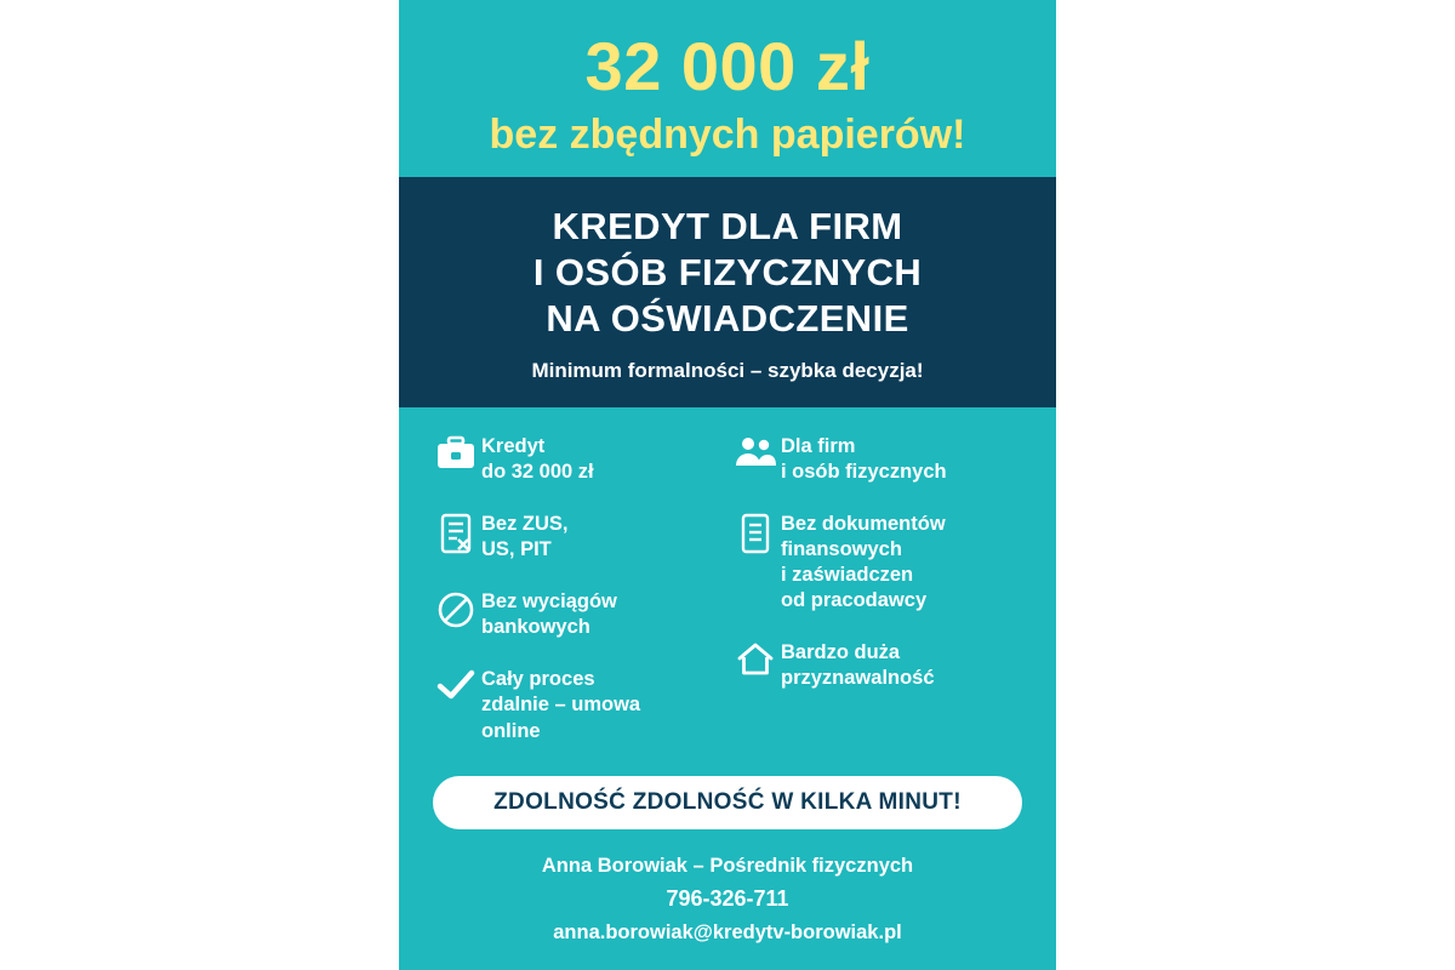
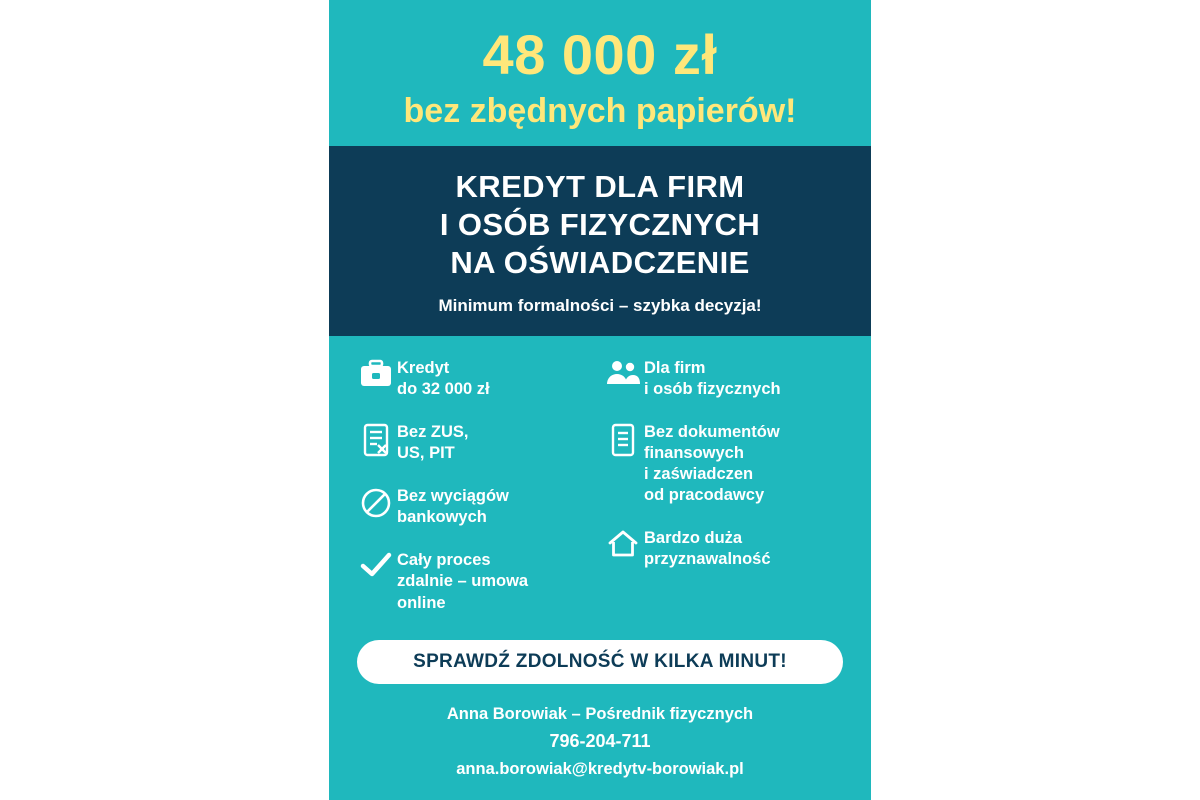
- 32 000 zł
+ 48 000 zł
  bez zbędnych papierów!
  KREDYT DLA FIRM
  I OSÓB FIZYCZNYCH
  NA OŚWIADCZENIE
  Minimum formalności – szybka decyzja!
  Kredyt
  do 32 000 zł
  Bez ZUS,
  US, PIT
  Bez wyciągów
  bankowych
  Cały proces
  zdalnie – umowa
  online
  Dla firm
  i osób fizycznych
  Bez dokumentów
  finansowych
  i zaświadczen
  od pracodawcy
  Bardzo duża
  przyznawalność
- ZDOLNOŚĆ ZDOLNOŚĆ W KILKA MINUT!
+ SPRAWDŹ ZDOLNOŚĆ W KILKA MINUT!
  Anna Borowiak – Pośrednik fizycznych
- 796-326-711
+ 796-204-711
  anna.borowiak@kredytv-borowiak.pl
